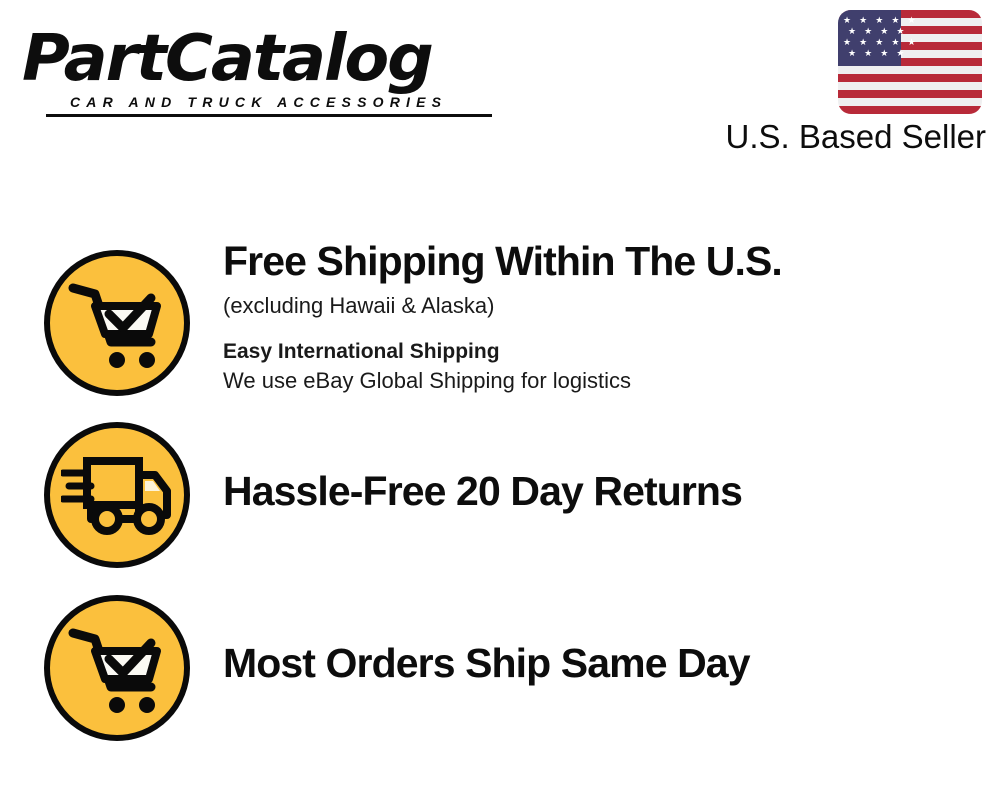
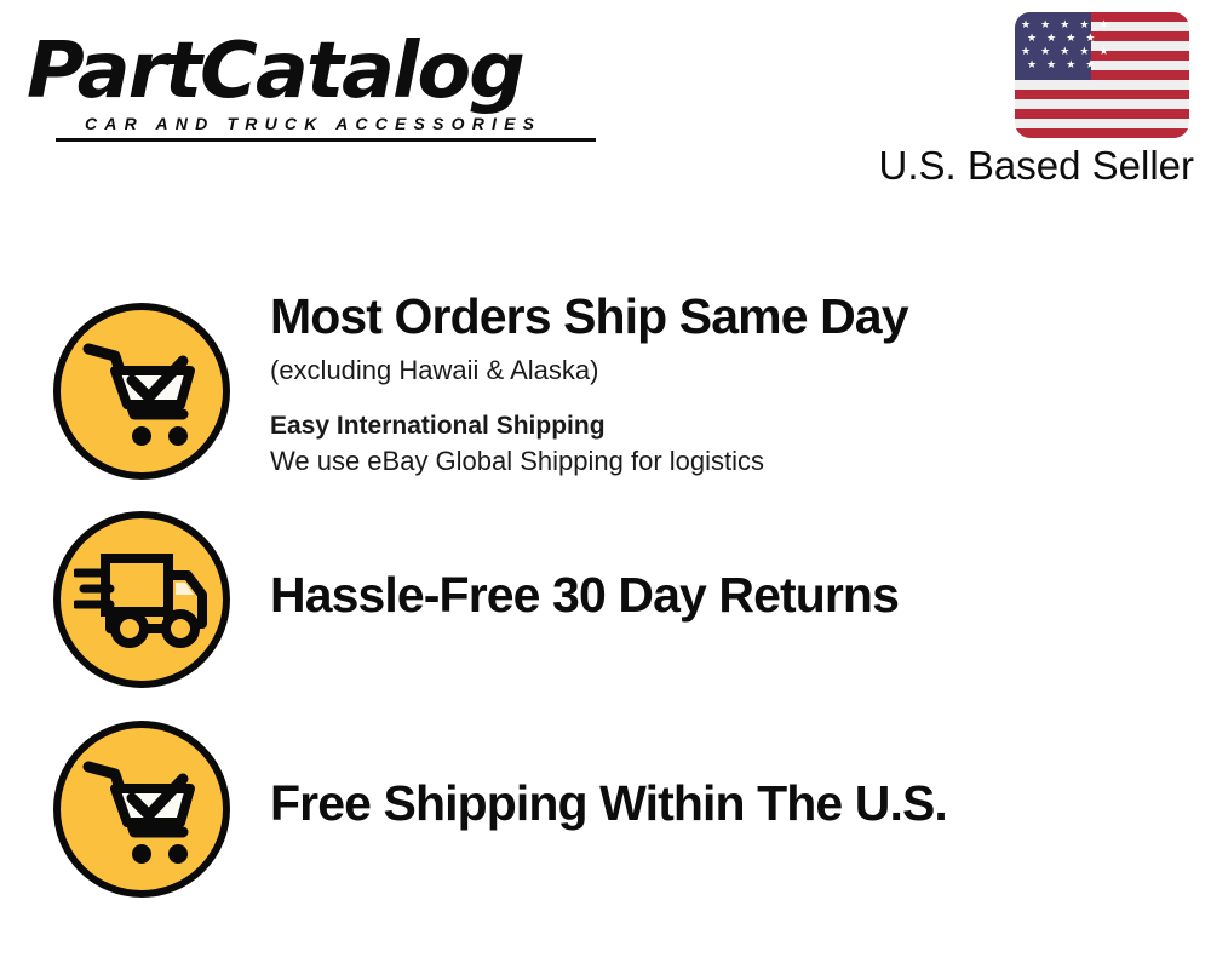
  PartCatalog
  CAR AND TRUCK ACCESSORIES
  ★ ★ ★ ★ ★
  ★ ★ ★ ★
  ★ ★ ★ ★ ★
  ★ ★ ★ ★
  U.S. Based Seller
- Free Shipping Within The U.S.
+ Most Orders Ship Same Day
  (excluding Hawaii & Alaska)
  Easy International Shipping
  We use eBay Global Shipping for logistics
- Hassle-Free 20 Day Returns
+ Hassle-Free 30 Day Returns
- Most Orders Ship Same Day
+ Free Shipping Within The U.S.
